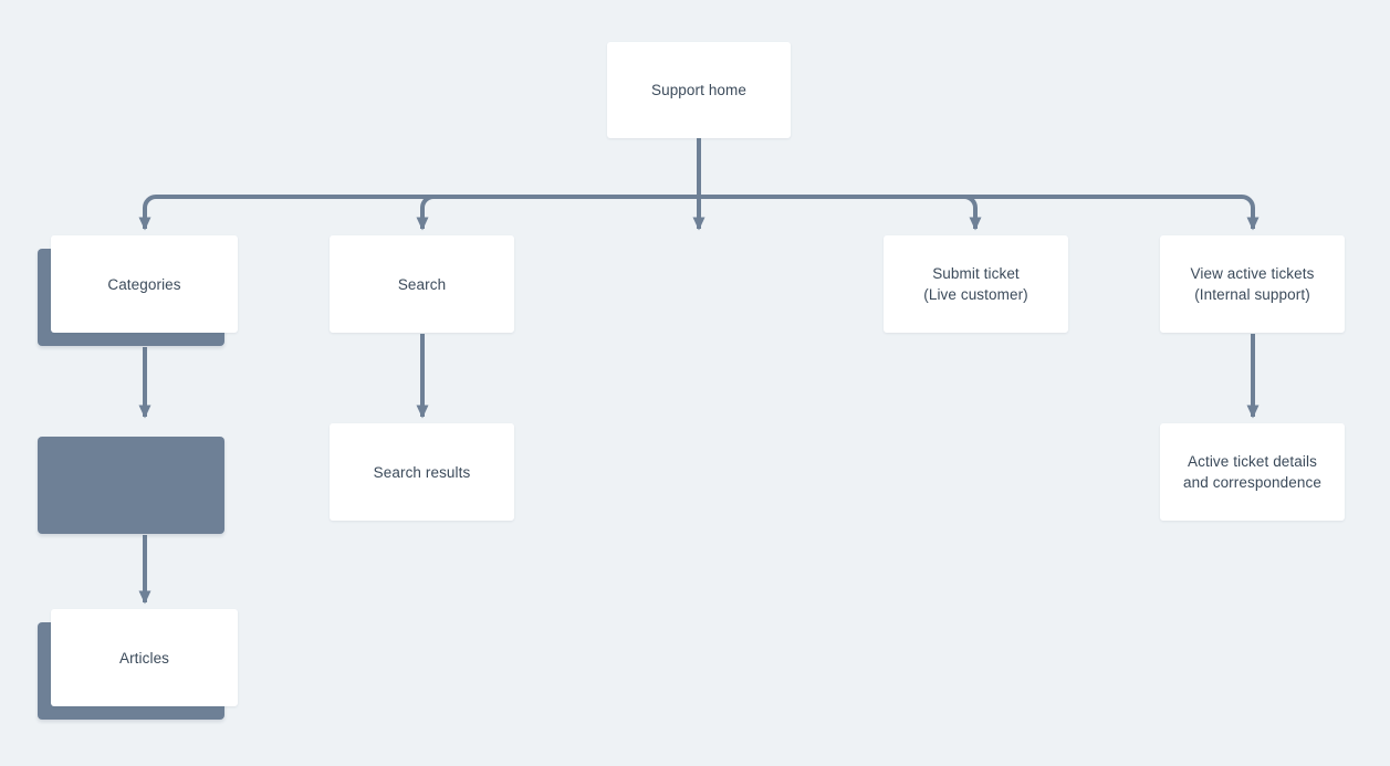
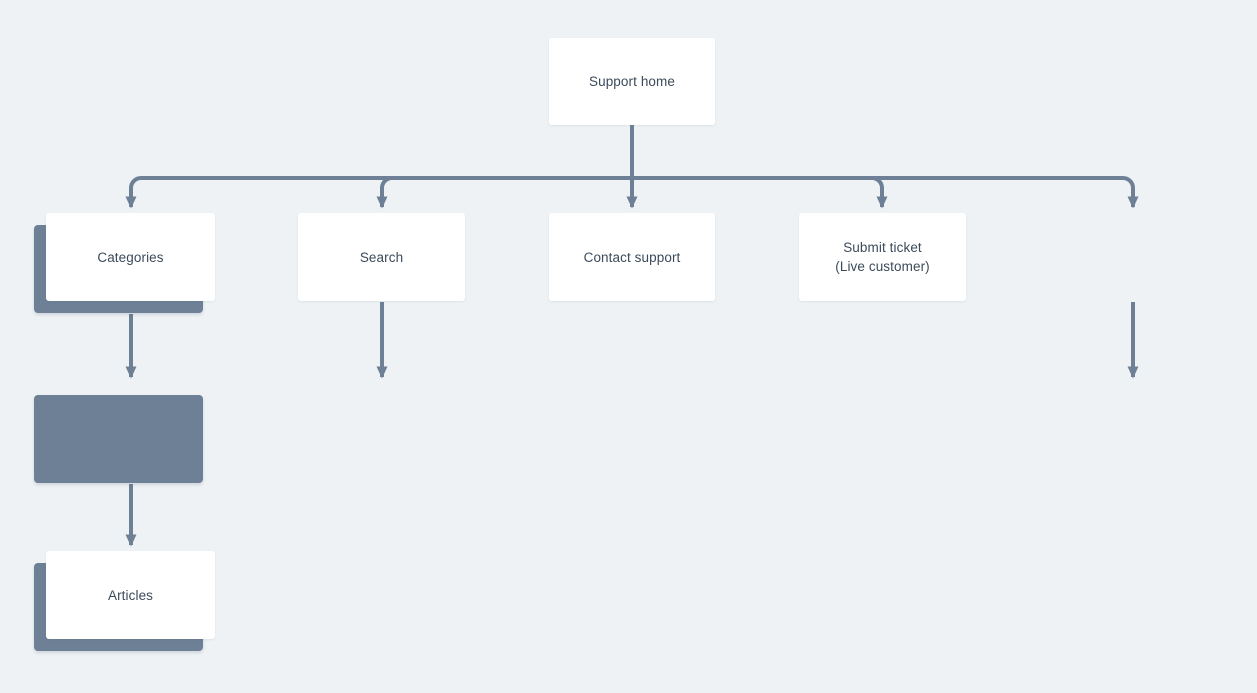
  Support home
  Categories
  Search
+ Contact support
  Submit ticket
  (Live customer)
- View active tickets
- (Internal support)
- Search results
- Active ticket details
- and correspondence
  Articles
